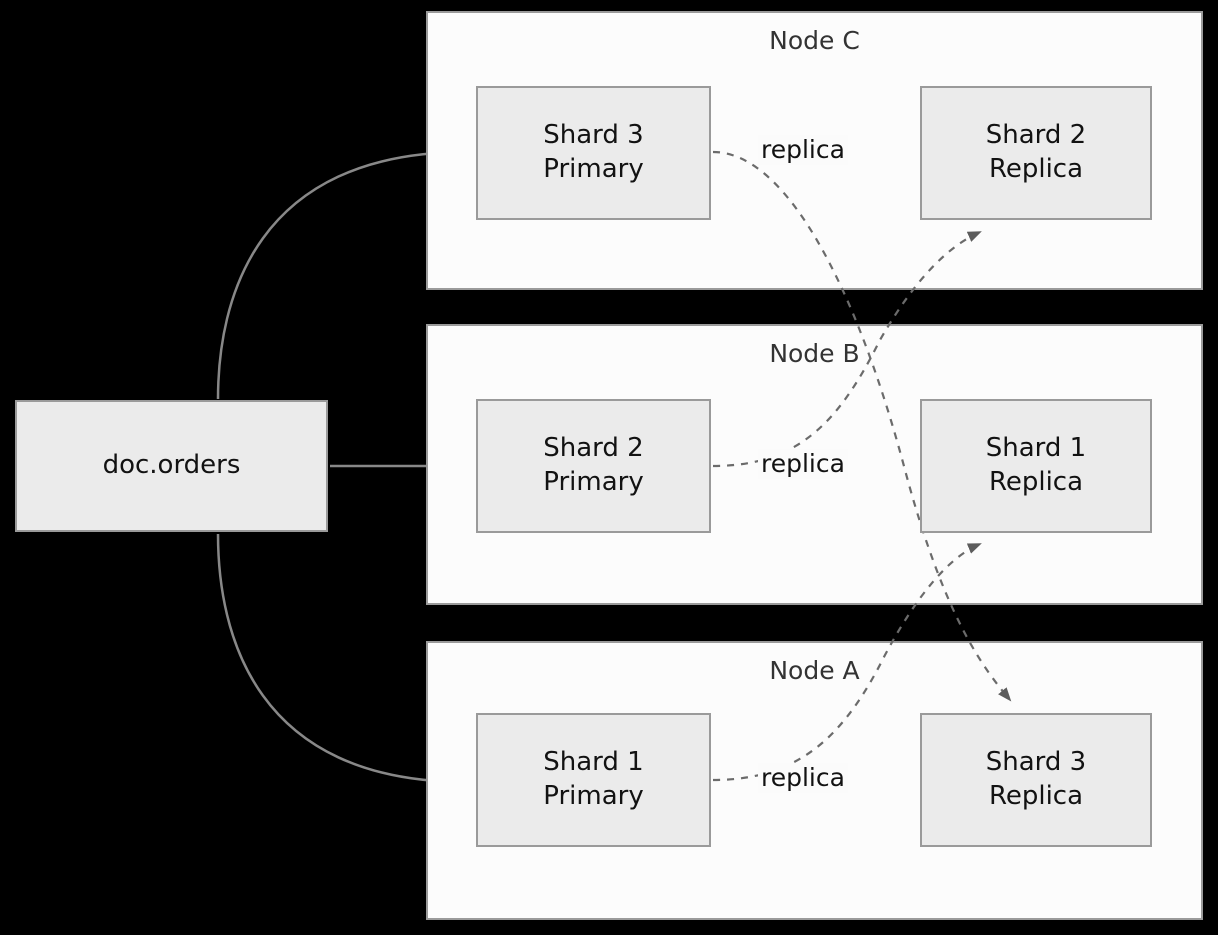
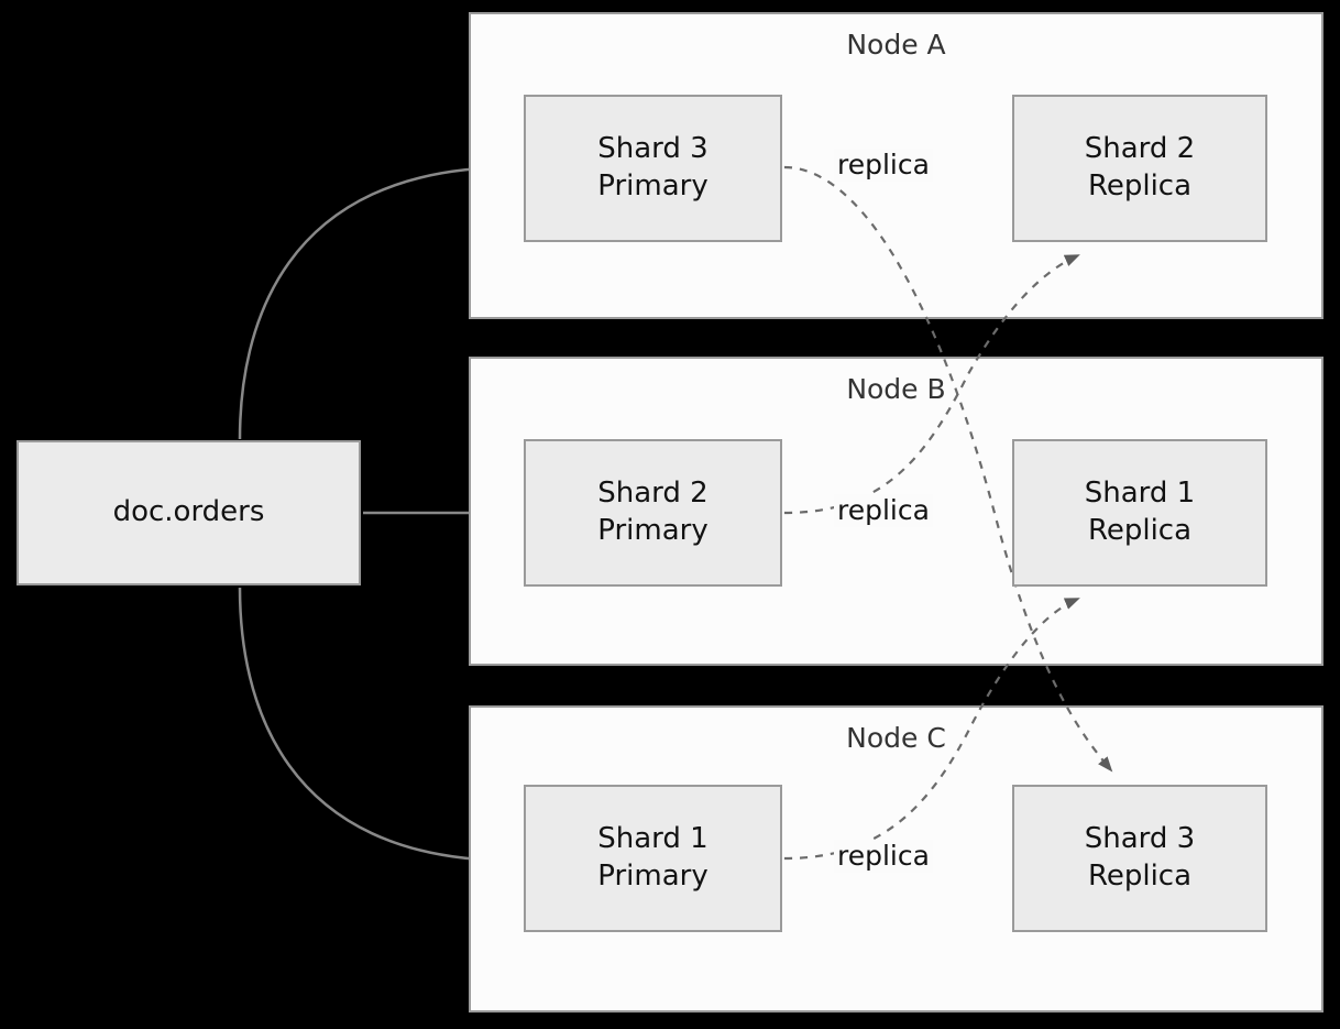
- Node C
+ Node A
  Node B
- Node A
+ Node C
  Shard 3
  Primary
  Shard 2
  Replica
  replica
  Shard 2
  Primary
  Shard 1
  Replica
  replica
  Shard 1
  Primary
  Shard 3
  Replica
  replica
  doc.orders
